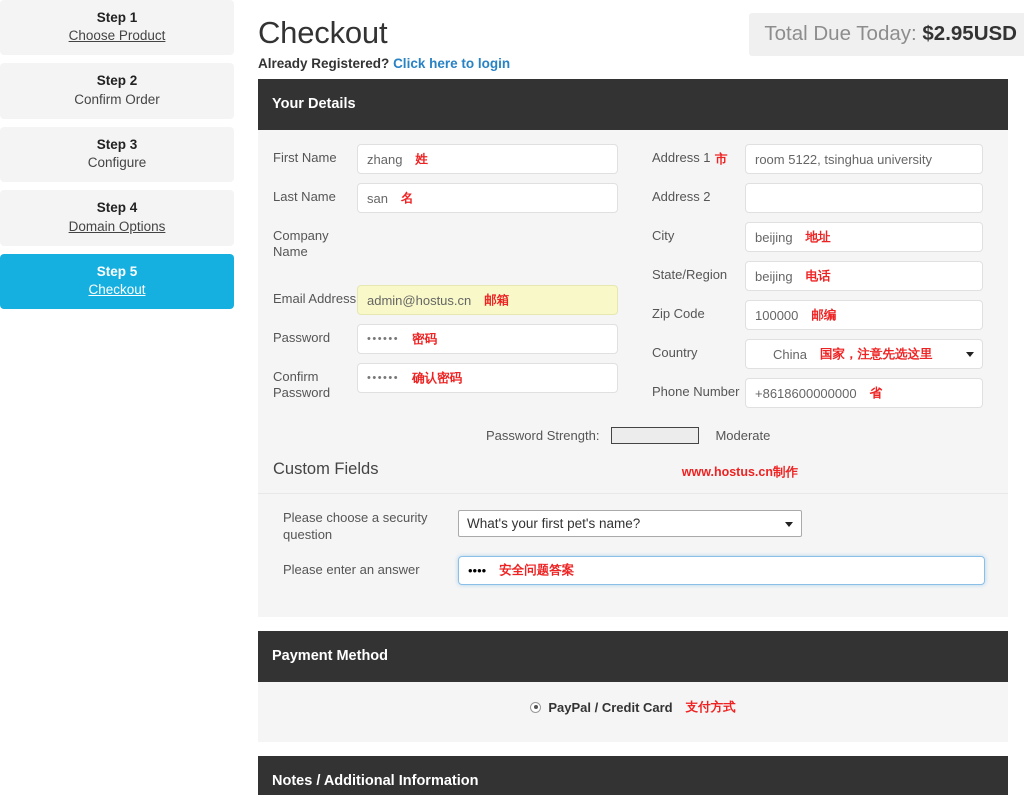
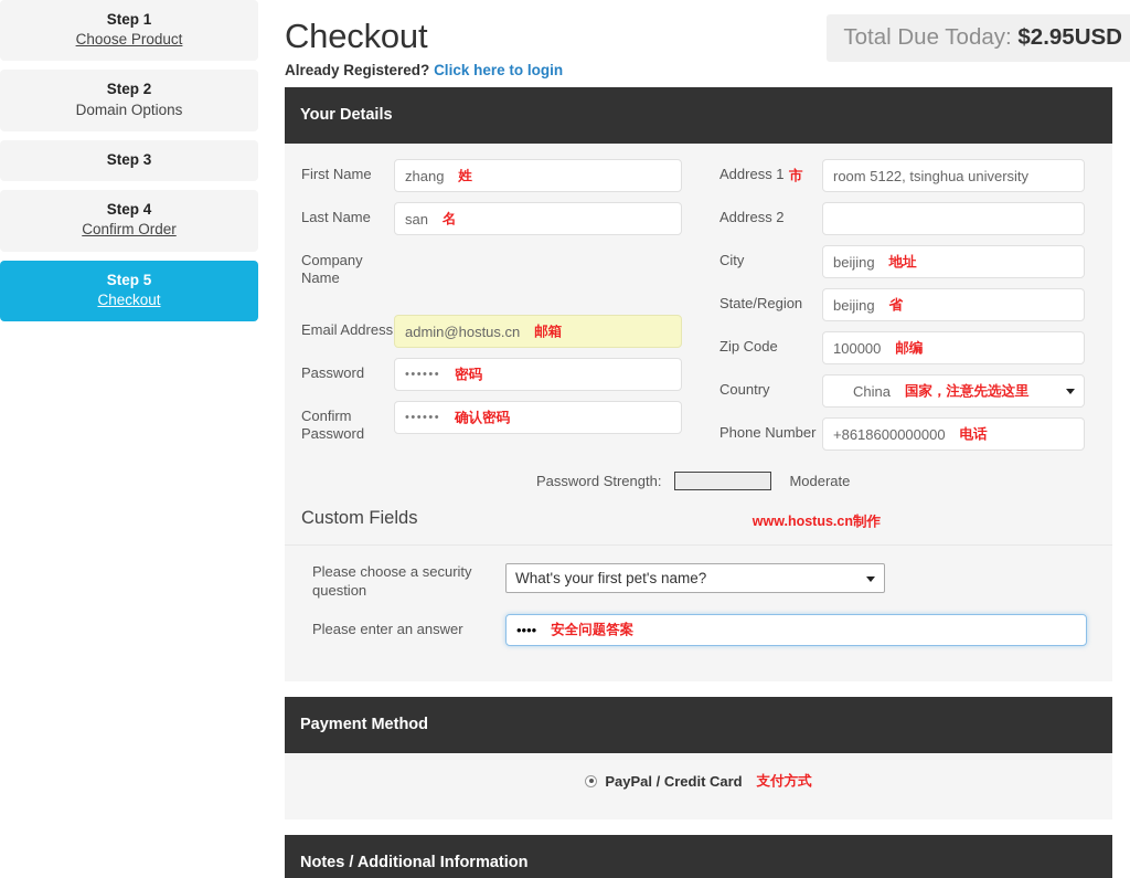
  Step 1
  Choose Product
  Step 2
- Confirm Order
+ Domain Options
  Step 3
- Configure
  Step 4
- Domain Options
+ Confirm Order
  Step 5
  Checkout
  Checkout
  Total Due Today: $2.95USD
  Already Registered? Click here to login
  Your Details
  First Name
  zhang
  姓
  Last Name
  san
  名
  Company Name
  Email Address
  admin@hostus.cn
  邮箱
  Password
  ••••••
  密码
  Confirm Password
  ••••••
  确认密码
  市
  Address 1
  room 5122, tsinghua university
  Address 2
  City
  beijing
  地址
  State/Region
  beijing
- 电话
+ 省
  Zip Code
  100000
  邮编
  Country
  China
  国家，注意先选这里
  Phone Number
  +8618600000000
- 省
+ 电话
  Password Strength:
  Moderate
  Custom Fields
  www.hostus.cn制作
  Please choose a security question
  What's your first pet's name?
  Please enter an answer
  ••••
  安全问题答案
  Payment Method
  PayPal / Credit Card
  支付方式
  Notes / Additional Information
